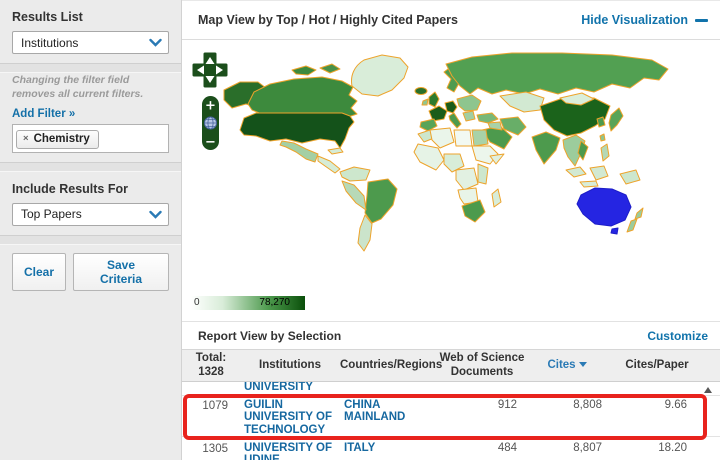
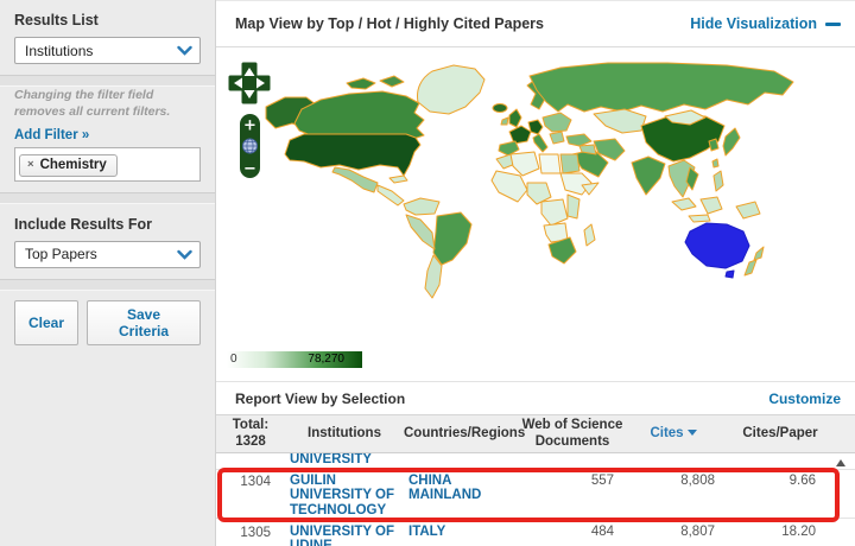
  Results List
  Institutions
  Changing the filter field removes all current filters.
  Add Filter »
  ×
  Chemistry
  Include Results For
  Top Papers
  Clear
  Save Criteria
  Map View by Top / Hot / Highly Cited Papers
  Hide Visualization
  +
  −
  0
  78,270
  Report View by Selection
  Customize
  Total:
  1328
  Institutions
  Countries/Region
  Web of Science Documents
  Cites
  Cites/Paper
  UNIVERSITY
- 1079
+ 1304
  GUILIN UNIVERSITY OF TECHNOLOGY
  CHINA MAINLAND
- 912
+ 557
  8,808
  9.66
  1305
  UNIVERSITY OF
  ITALY
  484
  8,807
  18.20
